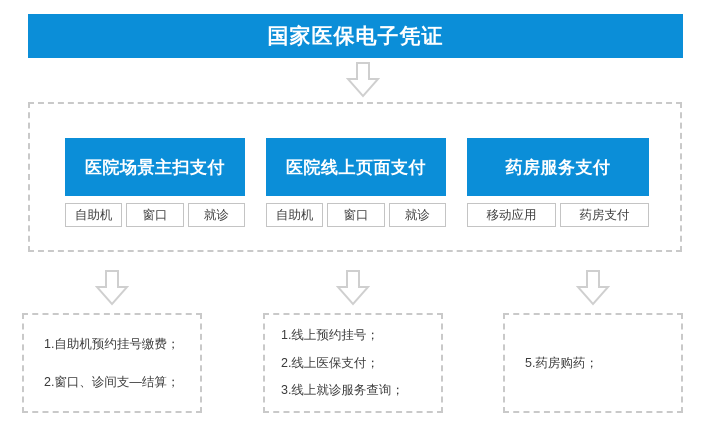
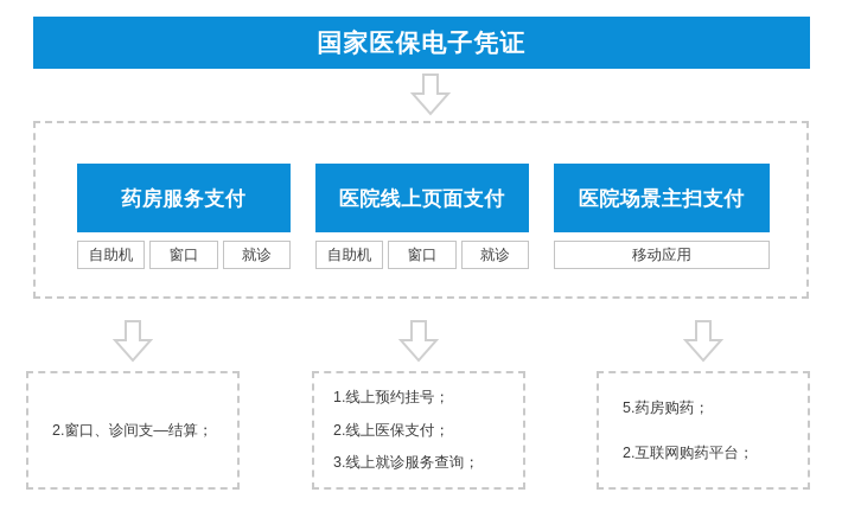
  国家医保电子凭证
- 医院场景主扫支付
+ 药房服务支付
  自助机
  窗口
  就诊
  医院线上页面支付
  自助机
  窗口
  就诊
- 药房服务支付
+ 医院场景主扫支付
  移动应用
- 药房支付
- 1.自助机预约挂号缴费；
  2.窗口、诊间支—结算；
  1.线上预约挂号；
  2.线上医保支付；
  3.线上就诊服务查询；
  5.药房购药；
+ 2.互联网购药平台；
